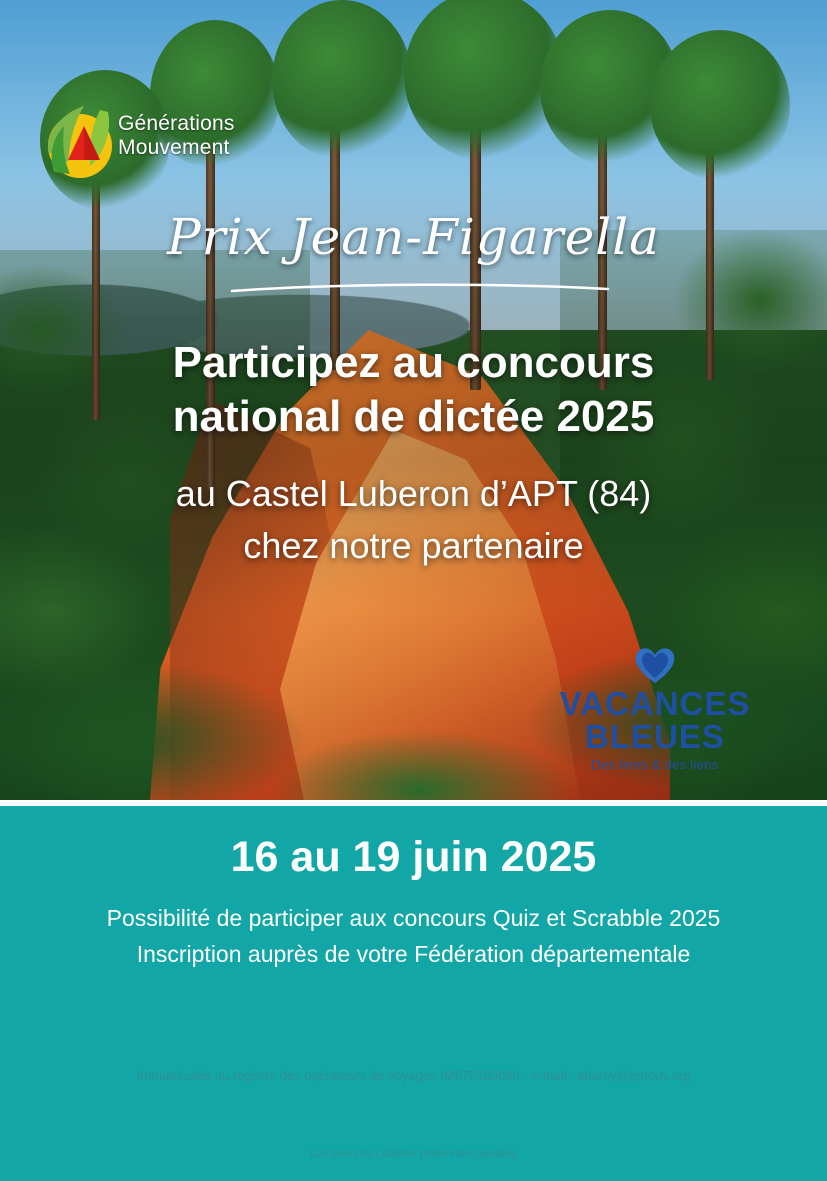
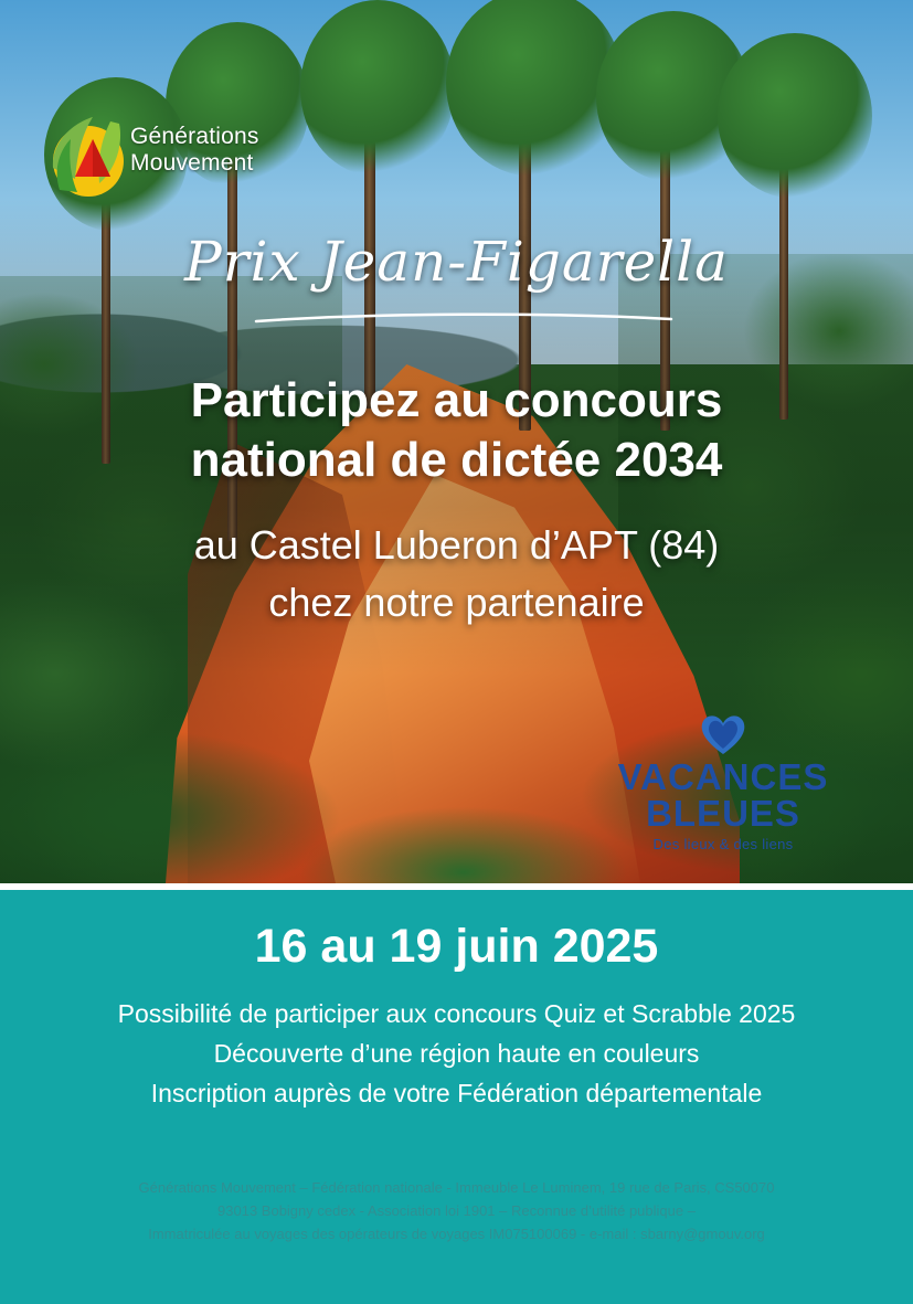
  Générations
  Mouvement
  Prix Jean-Figarella
  Participez au concours
- national de dictée 2025
+ national de dictée 2034
  au Castel Luberon d’APT (84)
  chez notre partenaire
  VACANCES
  BLEUES
- Des liens & des liens
+ Des lieux & des liens
  16 au 19 juin 2025
  Possibilité de participer aux concours Quiz et Scrabble 2025
+ Découverte d’une région haute en couleurs
  Inscription auprès de votre Fédération départementale
+ Générations Mouvement – Fédération nationale - Immeuble Le Luminem, 19 rue de Paris, CS50070
+ 93013 Bobigny cedex - Association loi 1901 – Reconnue d’utilité publique –
- Immatriculée au registre des opérateurs de voyages IM075100069 - e-mail : sbarny@gmouv.org
+ Immatriculée au voyages des opérateurs de voyages IM075100069 - e-mail : sbarny@gmouv.org
- Les ocres du Lubéron photo Hans pixabay
